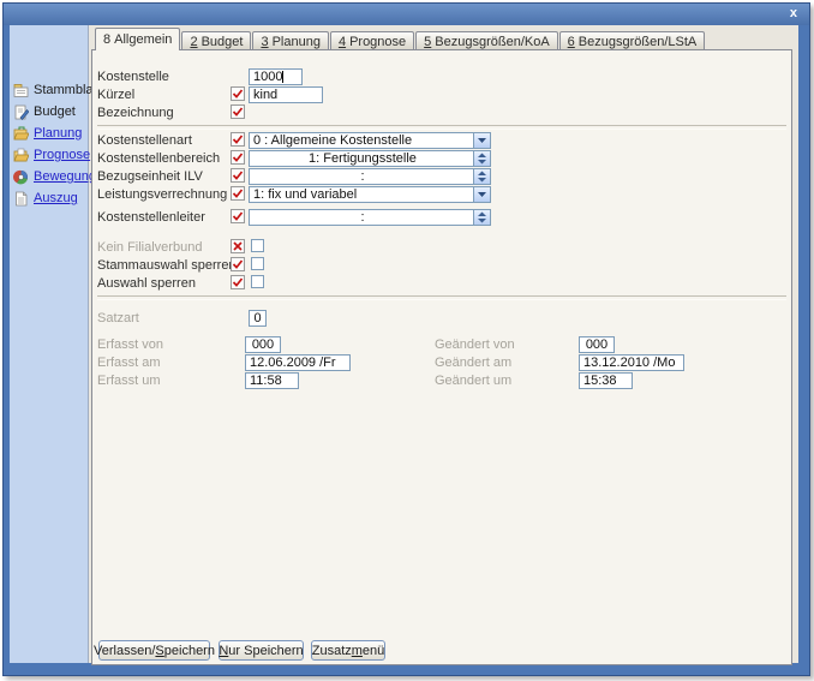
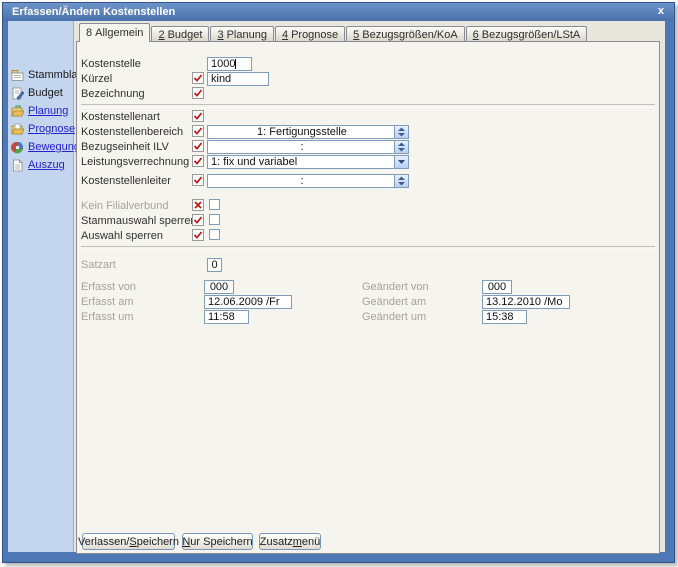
+ Erfassen/Ändern Kostenstellen
  x
  Stammbla
  Budget
  Planung
  Prognose
  Bewegun
  Auszug
  8
  Allgemein
  2
  Budget
  3
  Planung
  4
  Prognose
  5
  Bezugsgrößen/KoA
  6
  Bezugsgrößen/LStA
  Kostenstelle
  1000
  Kürzel
  kind
  Bezeichnung
  Kostenstellenart
- 0 : Allgemeine Kostenstelle
  Kostenstellenbereich
  1: Fertigungsstelle
  Bezugseinheit ILV
  :
  Leistungsverrechnung
  1: fix und variabel
  Kostenstellenleiter
  :
  Kein Filialverbund
  Stammauswahl sperre
  Auswahl sperren
  Satzart
  0
  Erfasst von
  000
  Erfasst am
  12.06.2009 /Fr
  Erfasst um
  11:58
  Geändert von
  000
  Geändert am
  13.12.2010 /Mo
  Geändert um
  15:38
  Verlassen/
  S
  peichern
  N
  ur Speichern
  Zusatz
  m
  enü
